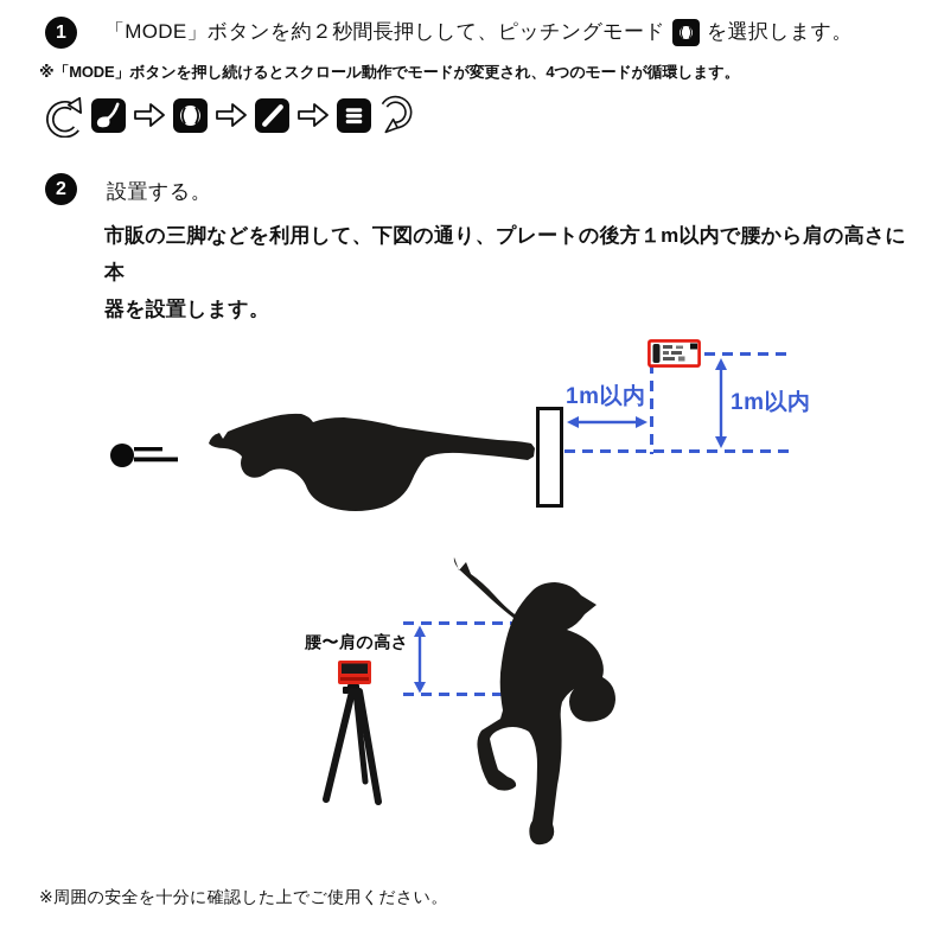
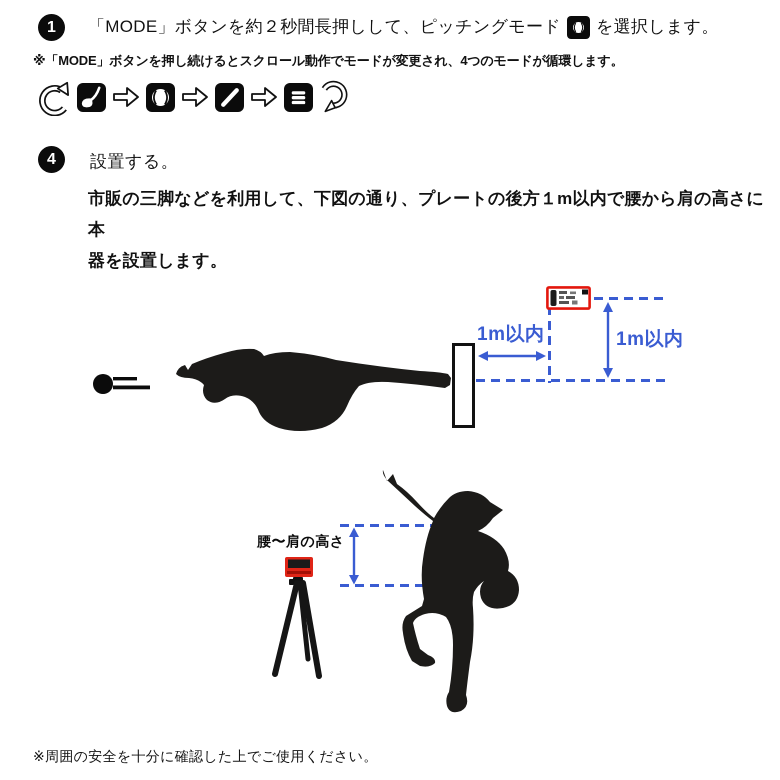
  1
  「MODE」ボタンを約２秒間長押しして、ピッチングモード
  を選択します。
  ※「MODE」ボタンを押し続けるとスクロール動作でモードが変更され、4つのモードが循環します。
- 2
+ 4
  設置する。
  市販の三脚などを利用して、下図の通り、プレートの後方１m以内で腰から肩の高さに本
  器を設置します。
  1m以内
  1m以内
  腰〜肩の高さ
  ※周囲の安全を十分に確認した上でご使用ください。
